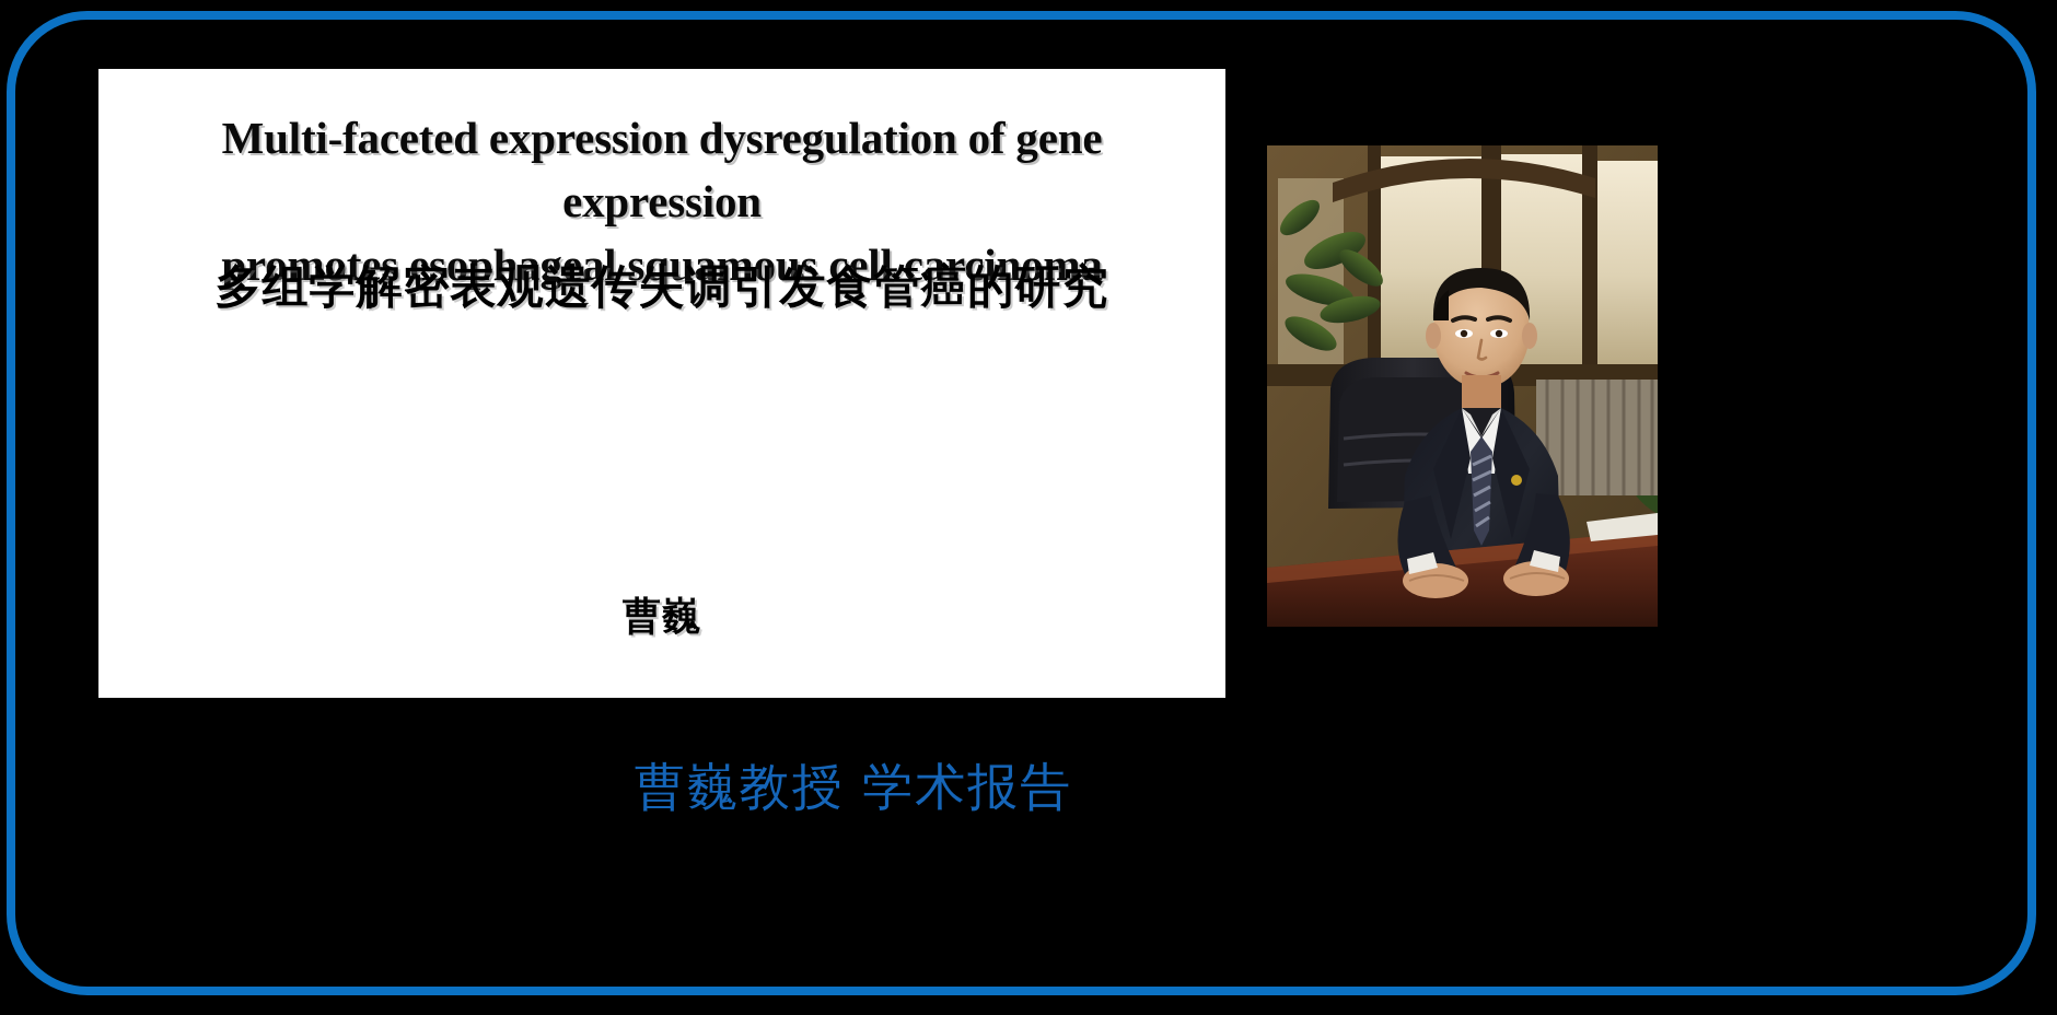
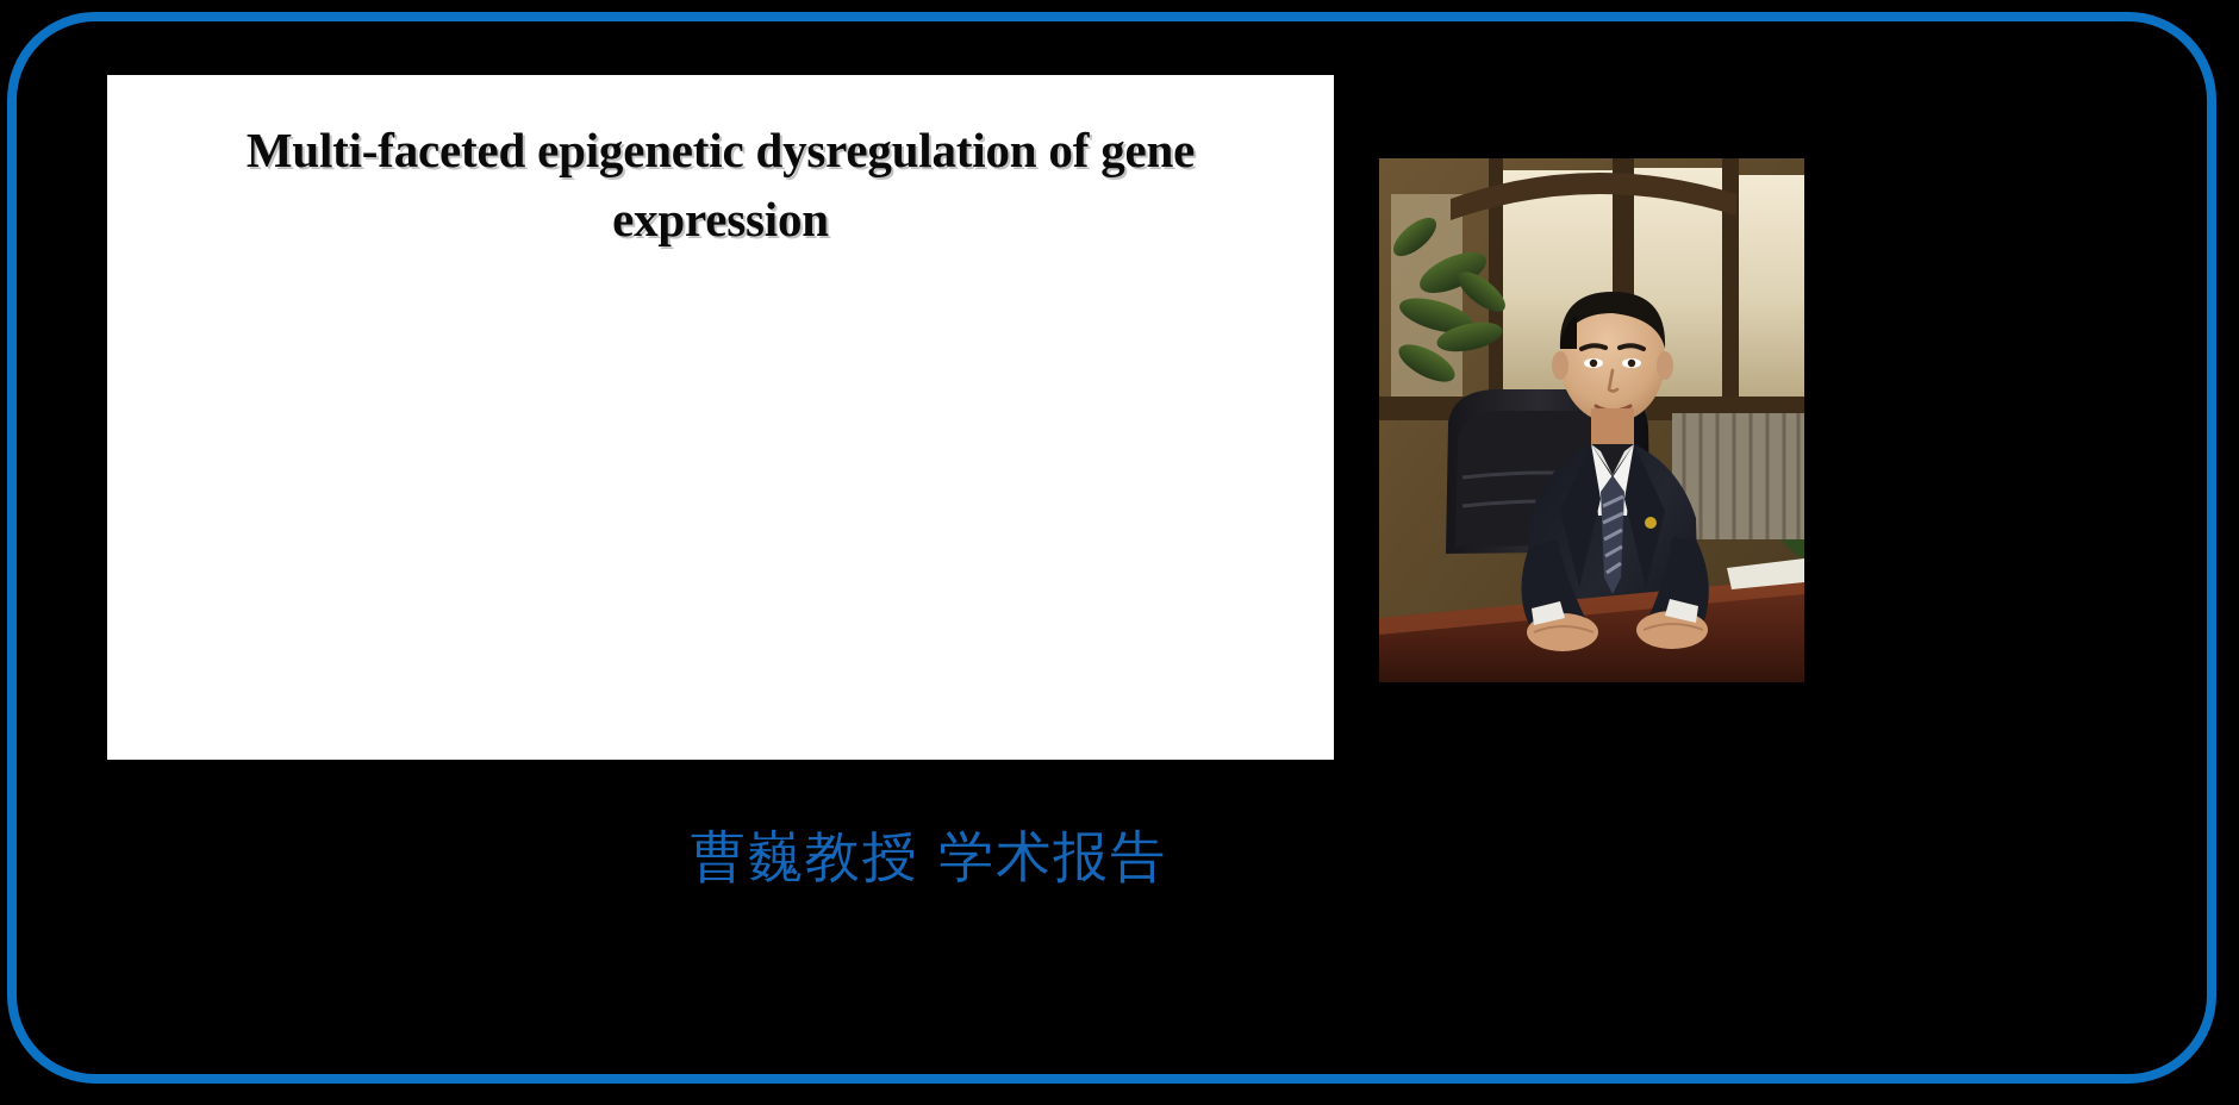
- Multi-faceted expression dysregulation of gene expression
+ Multi-faceted epigenetic dysregulation of gene expression
- promotes esophageal squamous cell carcinoma
- 多组学解密表观遗传失调引发食管癌的研究
- 曹巍
  曹巍教授 学术报告
